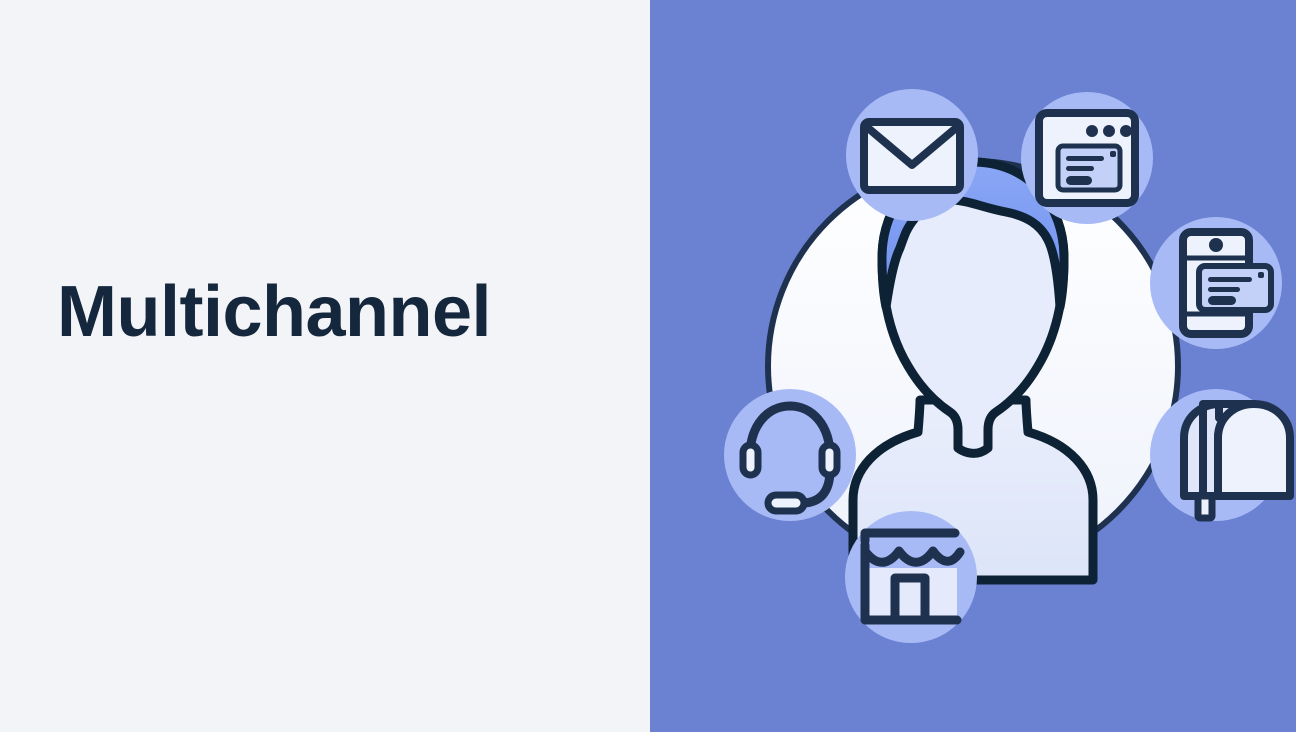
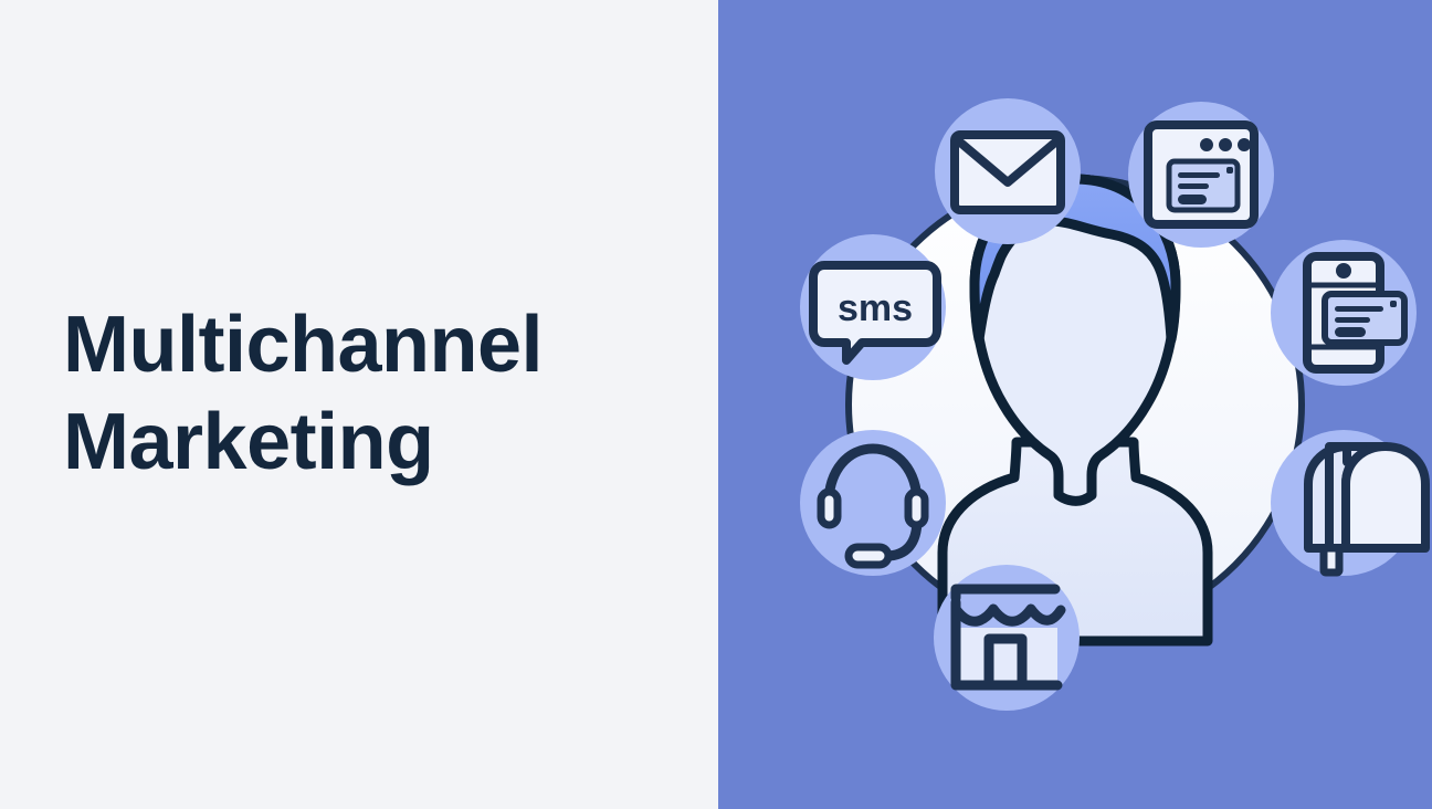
  Multichannel
+ Marketing
+ sms
